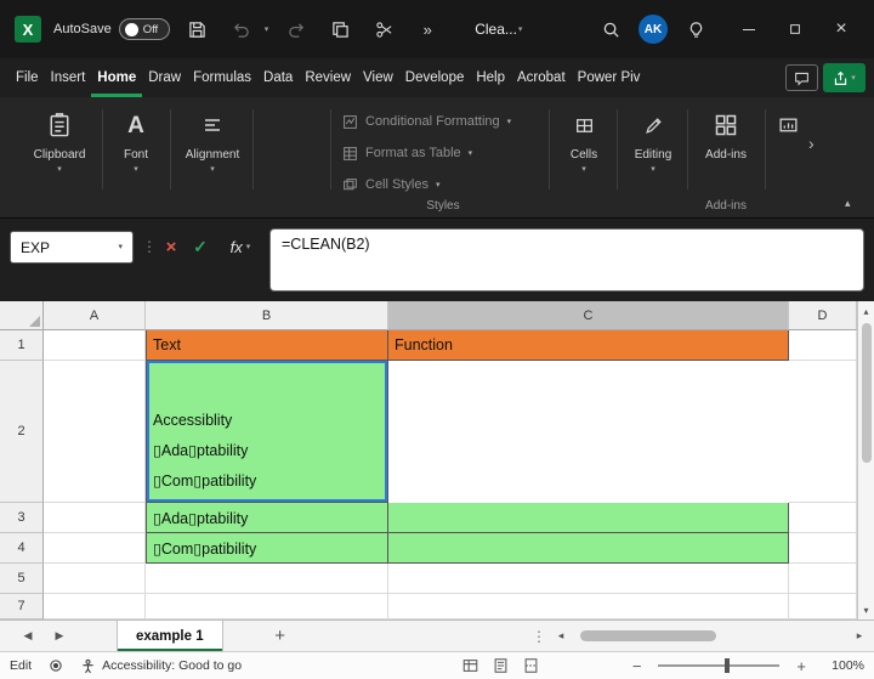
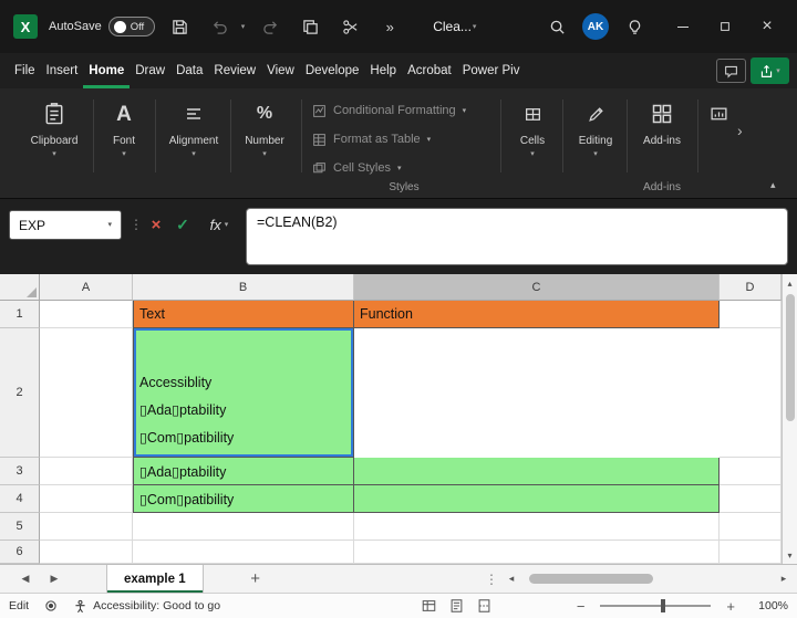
  X
  AutoSave
  Off
  »
  Clea...
  AK
  ×
  File
  Insert
  Home
  Draw
- Formulas
  Data
  Review
  View
  Develope
  Help
  Acrobat
  Power Piv
  Clipboard
  A
  Font
  Alignment
+ %
+ Number
  Conditional Formatting
  Format as Table
  Cell Styles
  Styles
  Cells
  Editing
  Add-ins
  Add-ins
  ›
  ▴
  EXP
  ⋮
  ×
  ✓
  fx
  =CLEAN(B2)
  A
  B
  C
  D
  1
  2
  3
  4
  5
- 7
+ 6
  Text
  Function
  Accessiblity
  ▯Ada▯ptability
  ▯Com▯patibility
  ▯Ada▯ptability
  ▯Com▯patibility
  ▴
  ▾
  ◀
  ▶
  example 1
  +
  ⋮
  ◂
  ▸
  Edit
  Accessibility: Good to go
  −
  +
  100%
